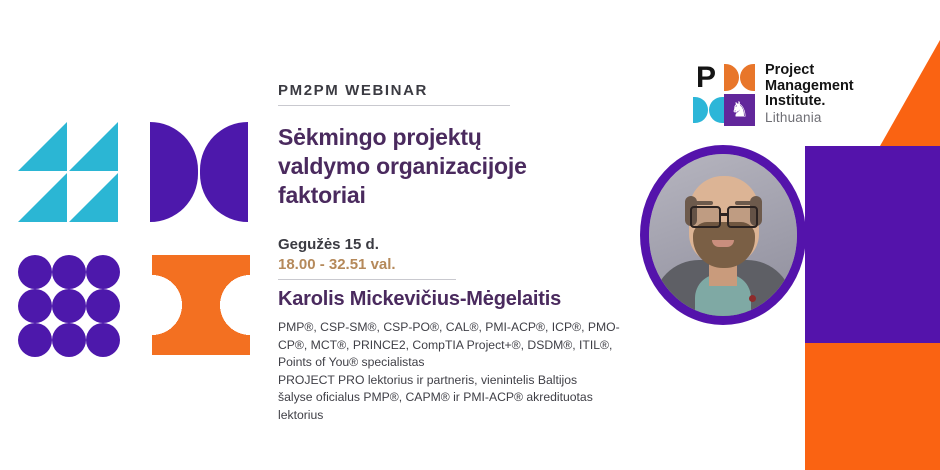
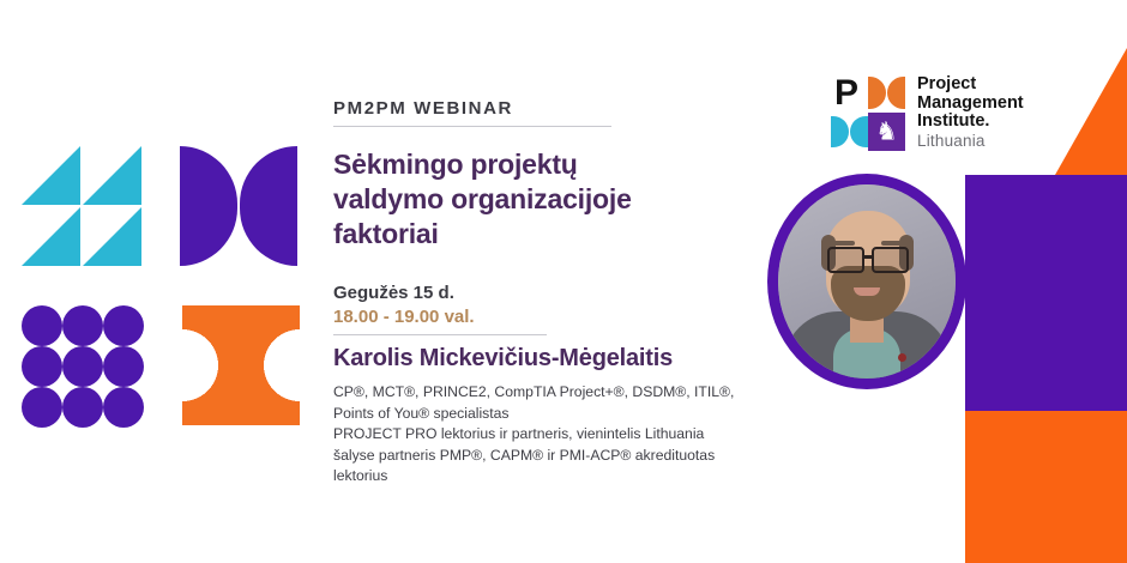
  PM2PM WEBINAR
  Sėkmingo projektų
  valdymo organizacijoje
  faktoriai
  Gegužės 15 d.
- 18.00 - 32.51 val.
+ 18.00 - 19.00 val.
  Karolis Mickevičius-Mėgelaitis
- PMP®, CSP-SM®, CSP-PO®, CAL®, PMI-ACP®, ICP®, PMO-
  CP®, MCT®, PRINCE2, CompTIA Project+®, DSDM®, ITIL®,
  Points of You® specialistas
- PROJECT PRO lektorius ir partneris, vienintelis Baltijos
+ PROJECT PRO lektorius ir partneris, vienintelis Lithuania
- šalyse oficialus PMP®, CAPM® ir PMI-ACP® akredituotas
+ šalyse partneris PMP®, CAPM® ir PMI-ACP® akredituotas
  lektorius
  P
  ♞
  Project
  Management
  Institute.
  Lithuania
